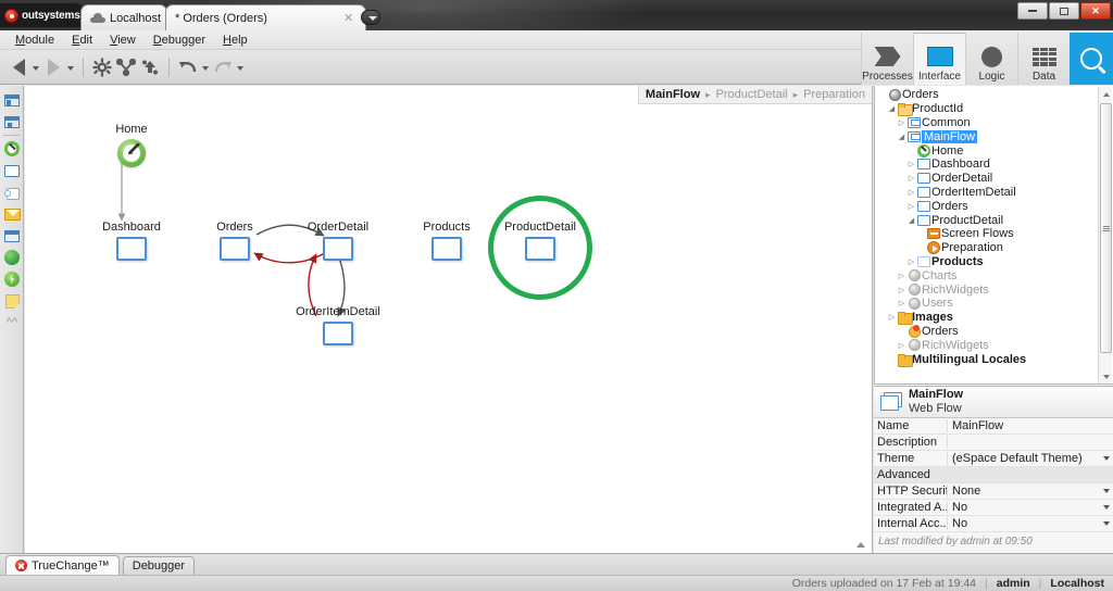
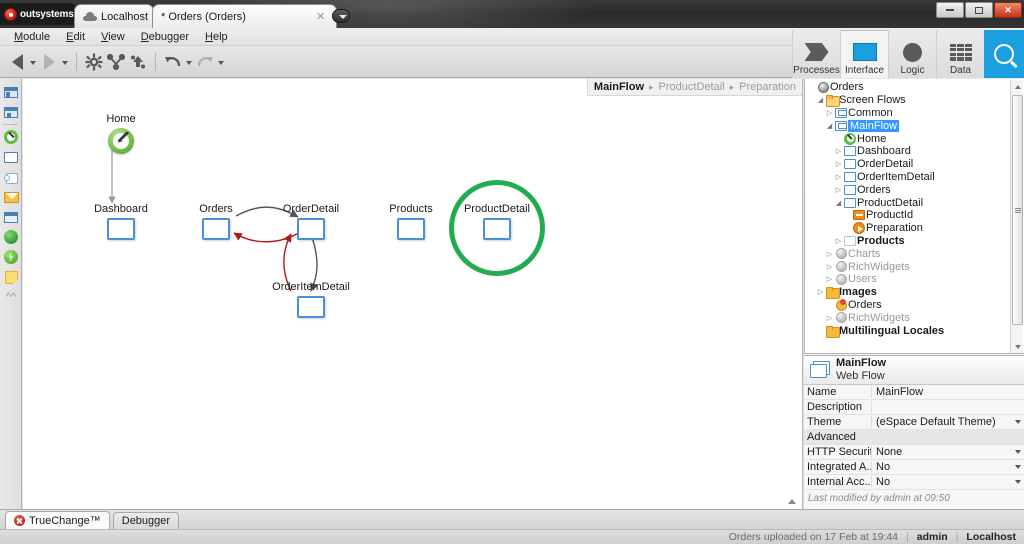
  outsystems
  Localhost
  * Orders (Orders)
  ✕
  ✕
  Module
  Edit
  View
  Debugger
  Help
  Processes
  Interface
  Logic
  Data
  ^^
  MainFlow
  ▸
  ProductDetail
  ▸
  Preparation
  Home
  Dashboard
  Orders
  OrderDetail
  OrderItemDetail
  Products
  ProductDetail
  Orders
- ProductId
+ Screen Flows
  Common
  MainFlow
  Home
  Dashboard
  OrderDetail
  OrderItemDetail
  Orders
  ProductDetail
- Screen Flows
+ ProductId
  Preparation
  Products
  Charts
  RichWidgets
  Users
  Images
  Orders
  RichWidgets
  Multilingual Locales
  MainFlow
  Web Flow
  Name
  MainFlow
  Description
  Theme
  (eSpace Default Theme)
  Advanced
  HTTP Securit
  None
  Integrated A..
  No
  Internal Acc..
  No
  Last modified by admin at 09:50
  TrueChange™
  Debugger
  Orders uploaded on 17 Feb at 19:44
  |
  admin
  |
  Localhost
